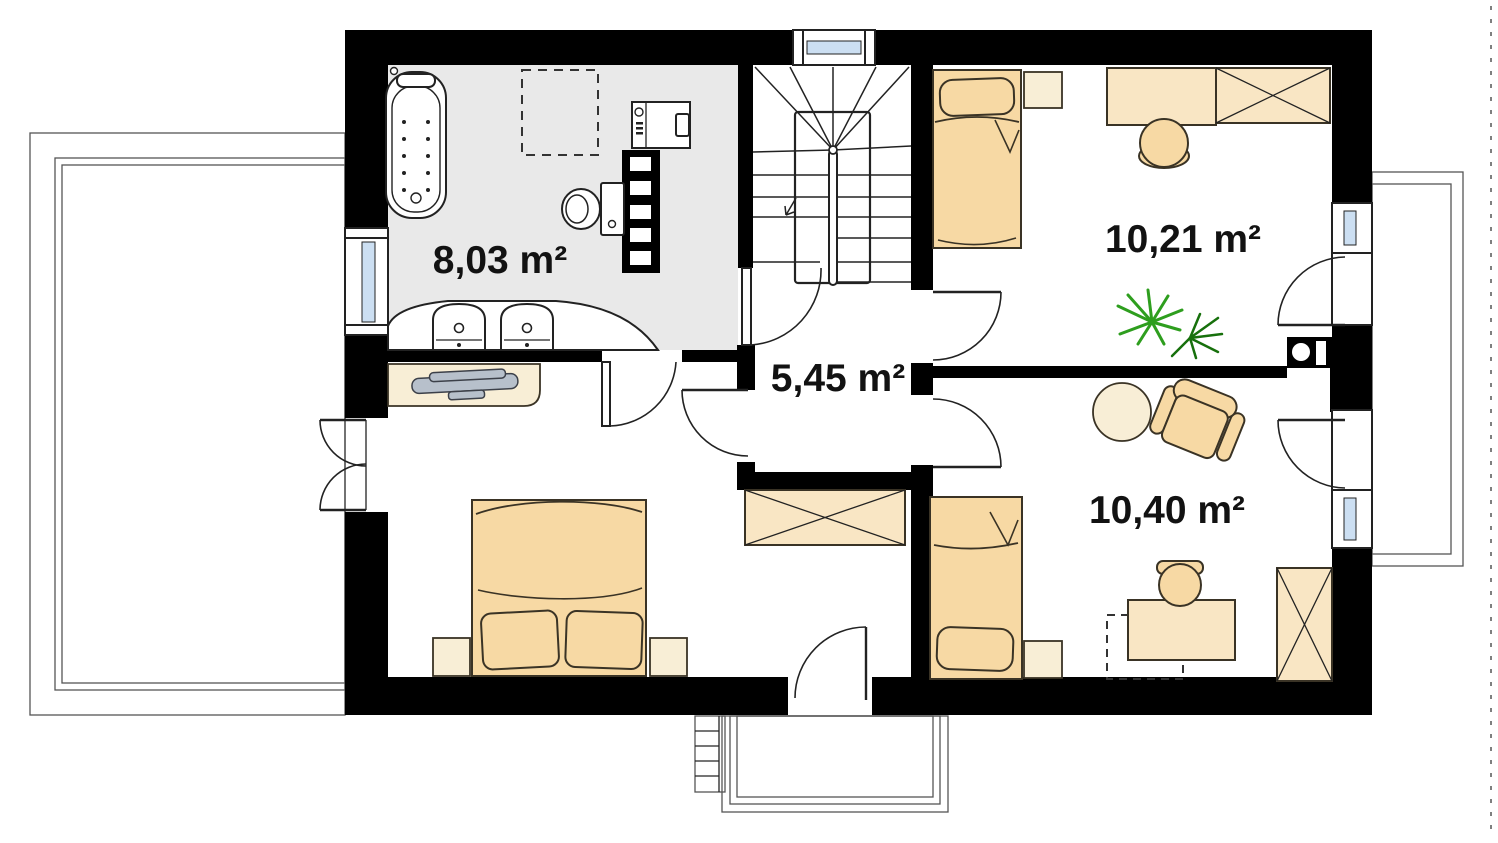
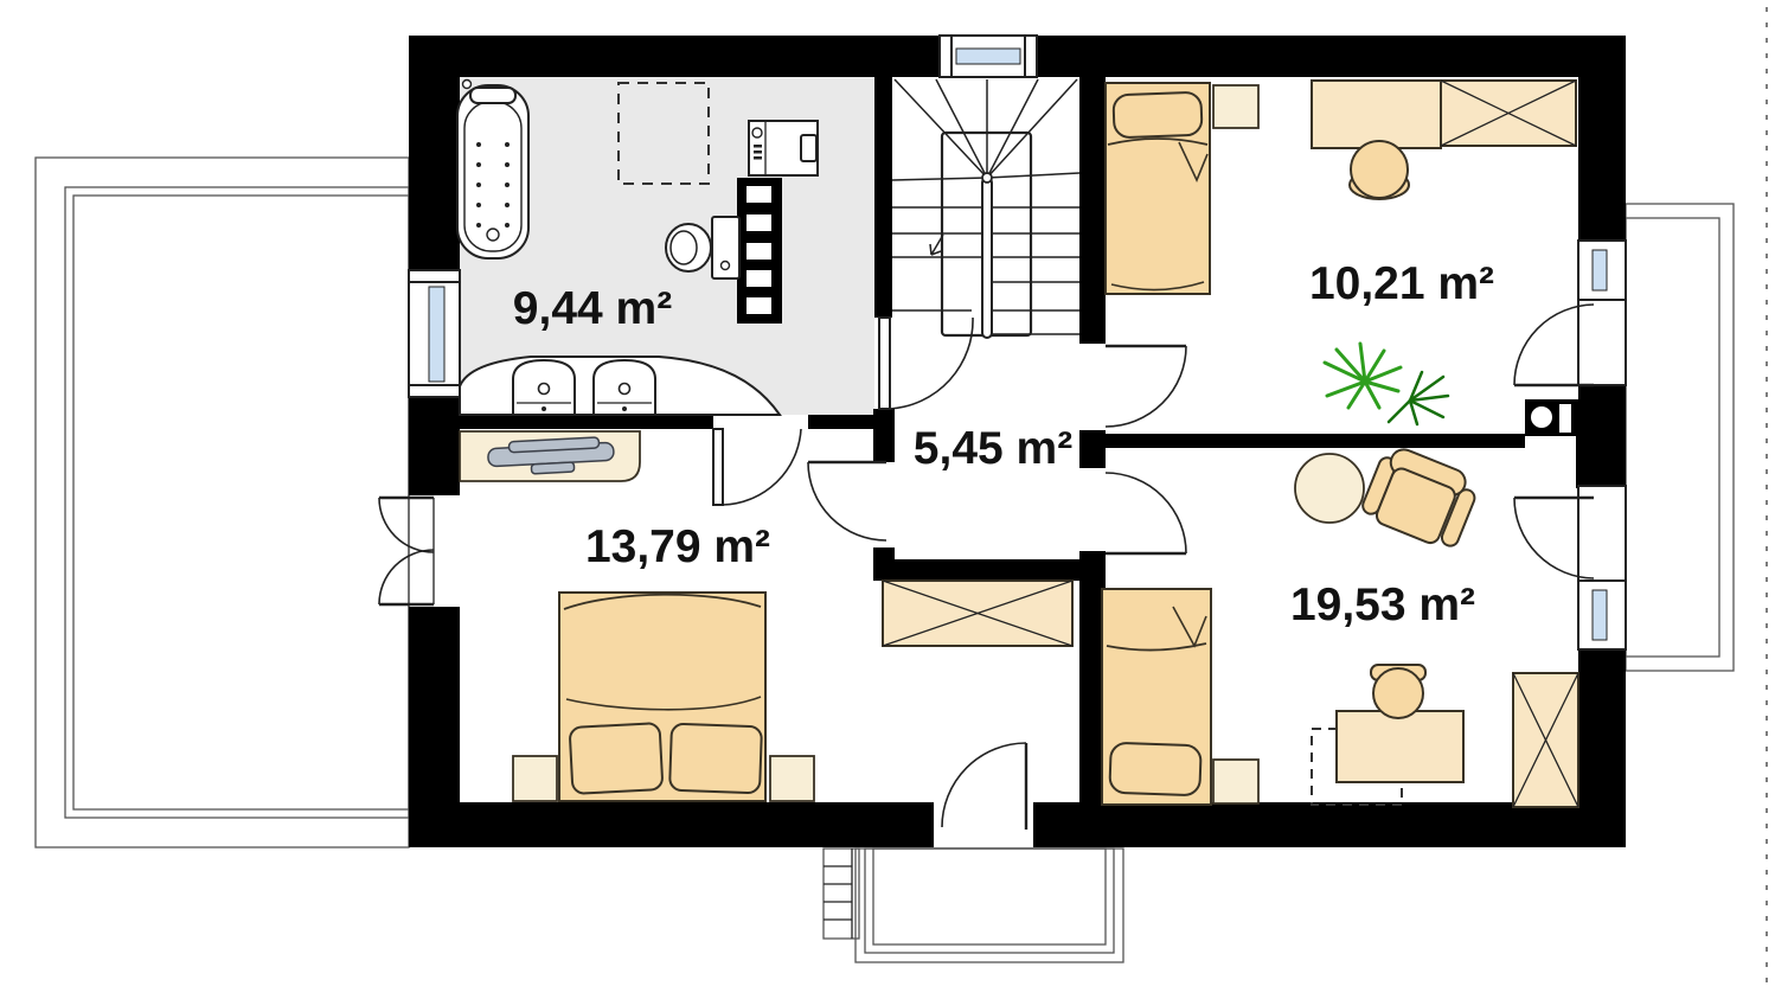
- 8,03 m²
+ 9,44 m²
  10,21 m²
  5,45 m²
+ 13,79 m²
- 10,40 m²
+ 19,53 m²
